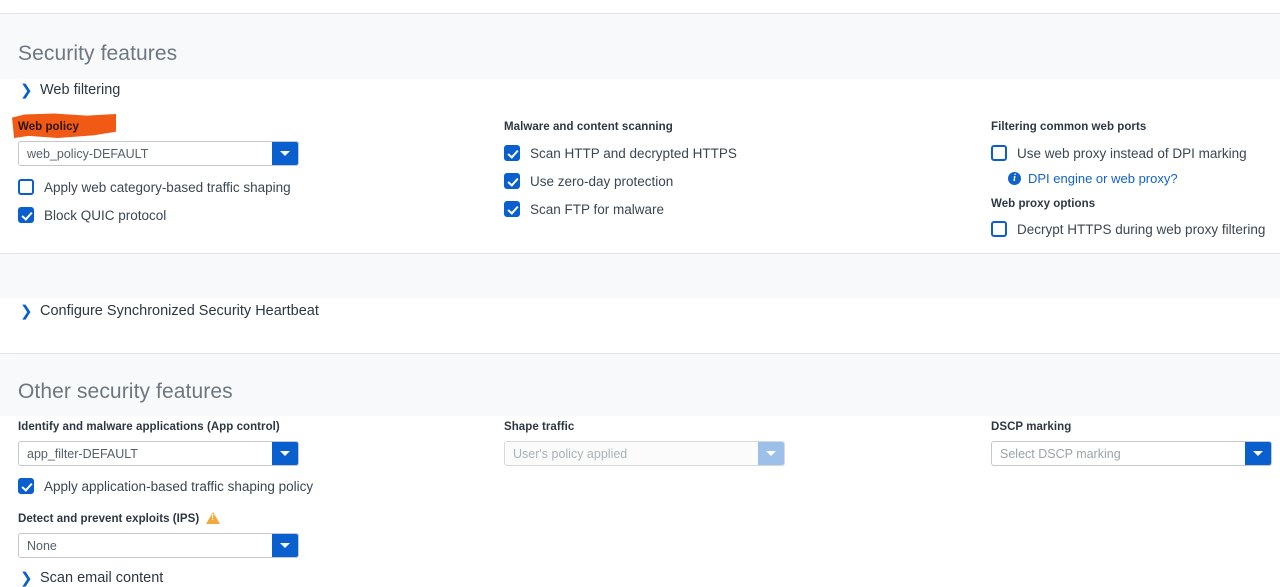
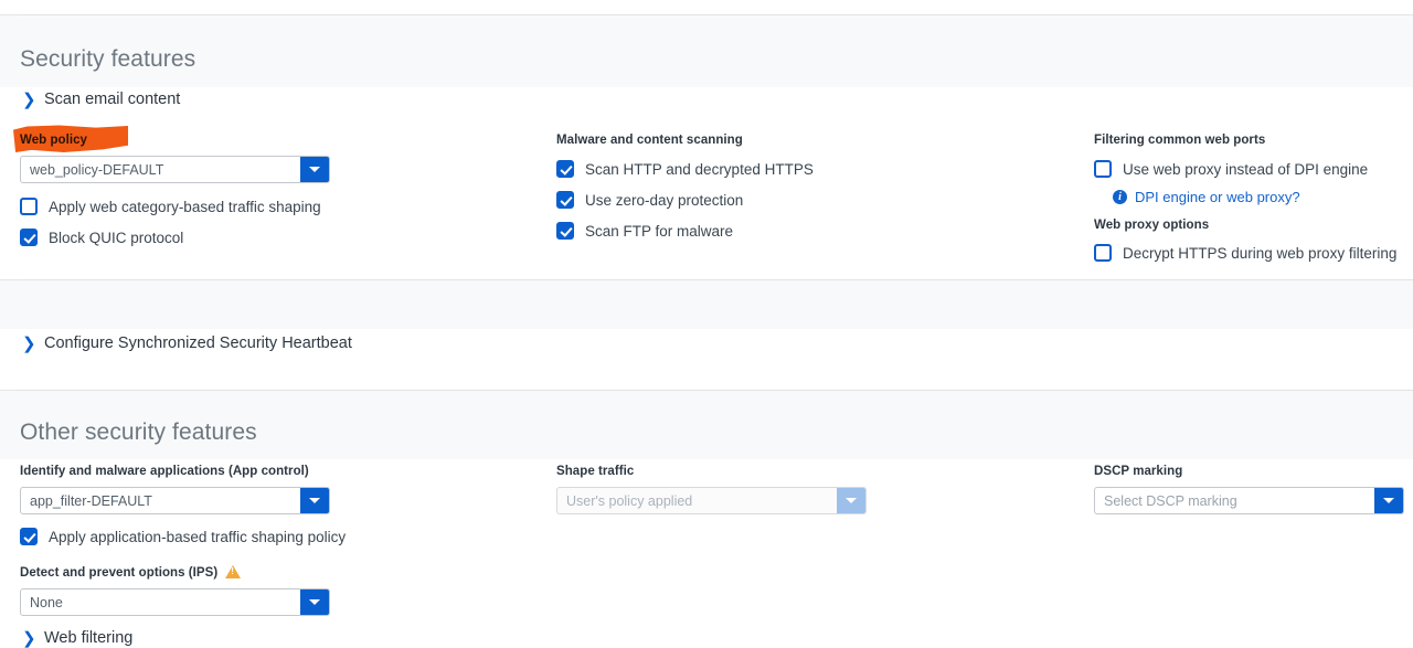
  Security features
  Other security features
  ❯
- Web filtering
+ Scan email content
  web_policy-DEFAULT
  Apply web category-based traffic shaping
  Block QUIC protocol
  Malware and content scanning
  Scan HTTP and decrypted HTTPS
  Use zero-day protection
  Scan FTP for malware
  Filtering common web ports
- Use web proxy instead of DPI marking
+ Use web proxy instead of DPI engine
  i
  DPI engine or web proxy?
  Web proxy options
  Decrypt HTTPS during web proxy filtering
  ❯
  Configure Synchronized Security Heartbeat
  Identify and malware applications (App control)
  app_filter-DEFAULT
  Apply application-based traffic shaping policy
- Detect and prevent exploits (IPS)
+ Detect and prevent options (IPS)
  None
  Shape traffic
  User's policy applied
  DSCP marking
  Select DSCP marking
  ❯
- Scan email content
+ Web filtering
